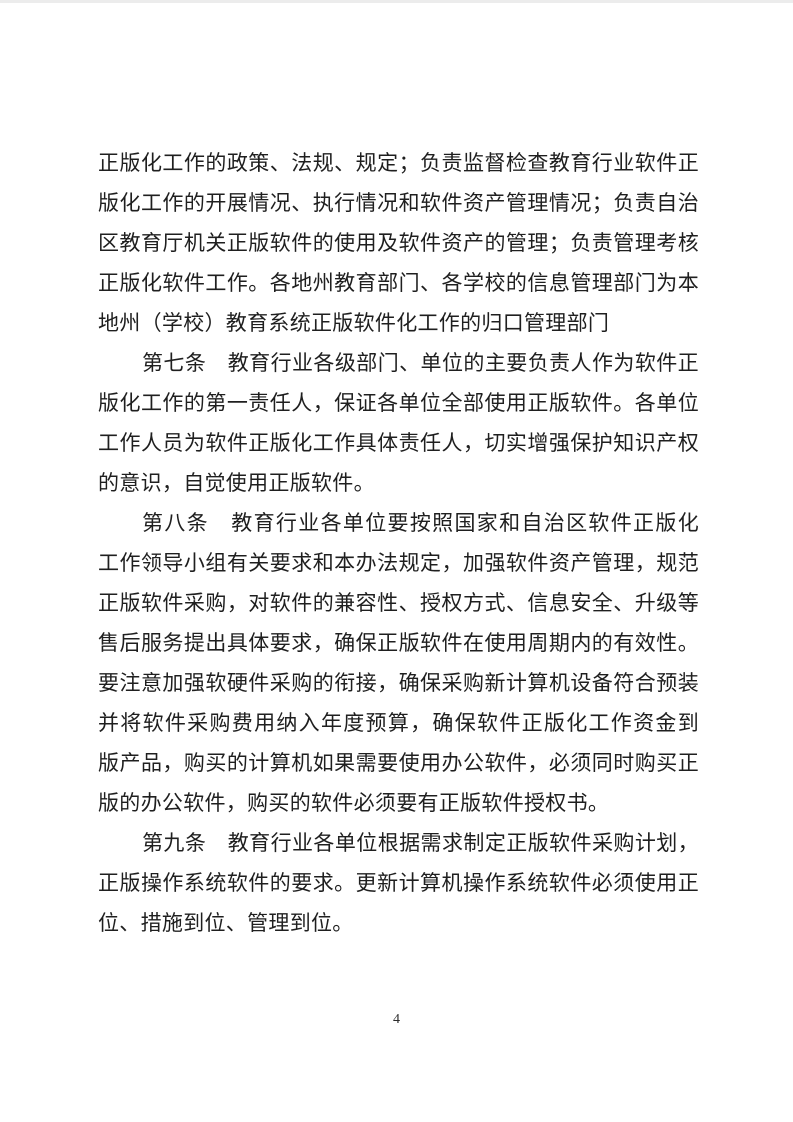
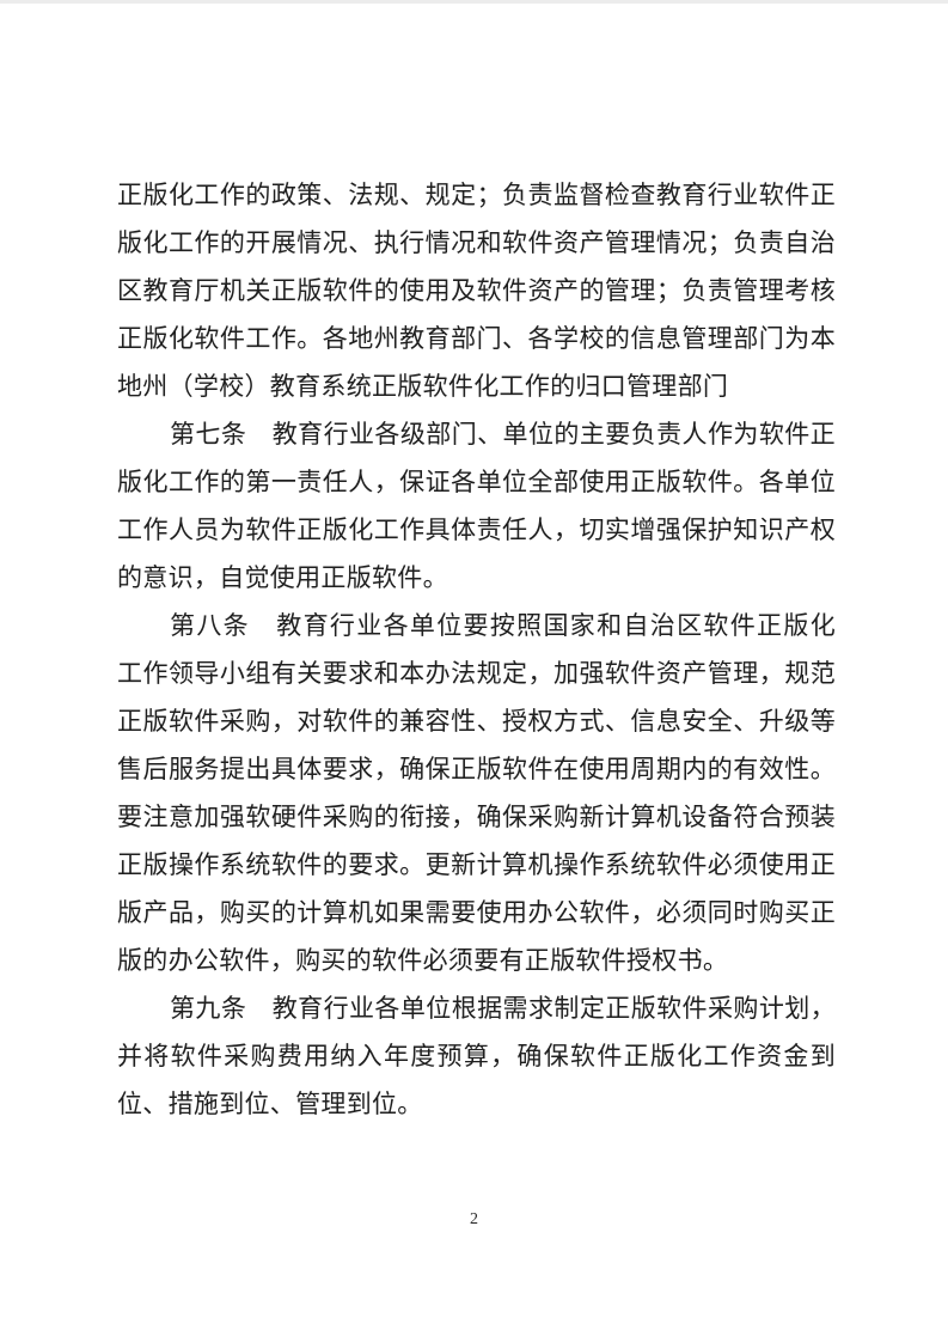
  正版化工作的政策、法规、规定；负责监督检查教育行业软件正
  版化工作的开展情况、执行情况和软件资产管理情况；负责自治
  区教育厅机关正版软件的使用及软件资产的管理；负责管理考核
  正版化软件工作。各地州教育部门、各学校的信息管理部门为本
  地州（学校）教育系统正版软件化工作的归口管理部门
  第七条 教育行业各级部门、单位的主要负责人作为软件正
  版化工作的第一责任人，保证各单位全部使用正版软件。各单位
  工作人员为软件正版化工作具体责任人，切实增强保护知识产权
  的意识，自觉使用正版软件。
  第八条 教育行业各单位要按照国家和自治区软件正版化
  工作领导小组有关要求和本办法规定，加强软件资产管理，规范
  正版软件采购，对软件的兼容性、授权方式、信息安全、升级等
  售后服务提出具体要求，确保正版软件在使用周期内的有效性。
  要注意加强软硬件采购的衔接，确保采购新计算机设备符合预装
- 并将软件采购费用纳入年度预算，确保软件正版化工作资金到
+ 正版操作系统软件的要求。更新计算机操作系统软件必须使用正
  版产品，购买的计算机如果需要使用办公软件，必须同时购买正
  版的办公软件，购买的软件必须要有正版软件授权书。
  第九条 教育行业各单位根据需求制定正版软件采购计划，
- 正版操作系统软件的要求。更新计算机操作系统软件必须使用正
+ 并将软件采购费用纳入年度预算，确保软件正版化工作资金到
  位、措施到位、管理到位。
- 4
+ 2
